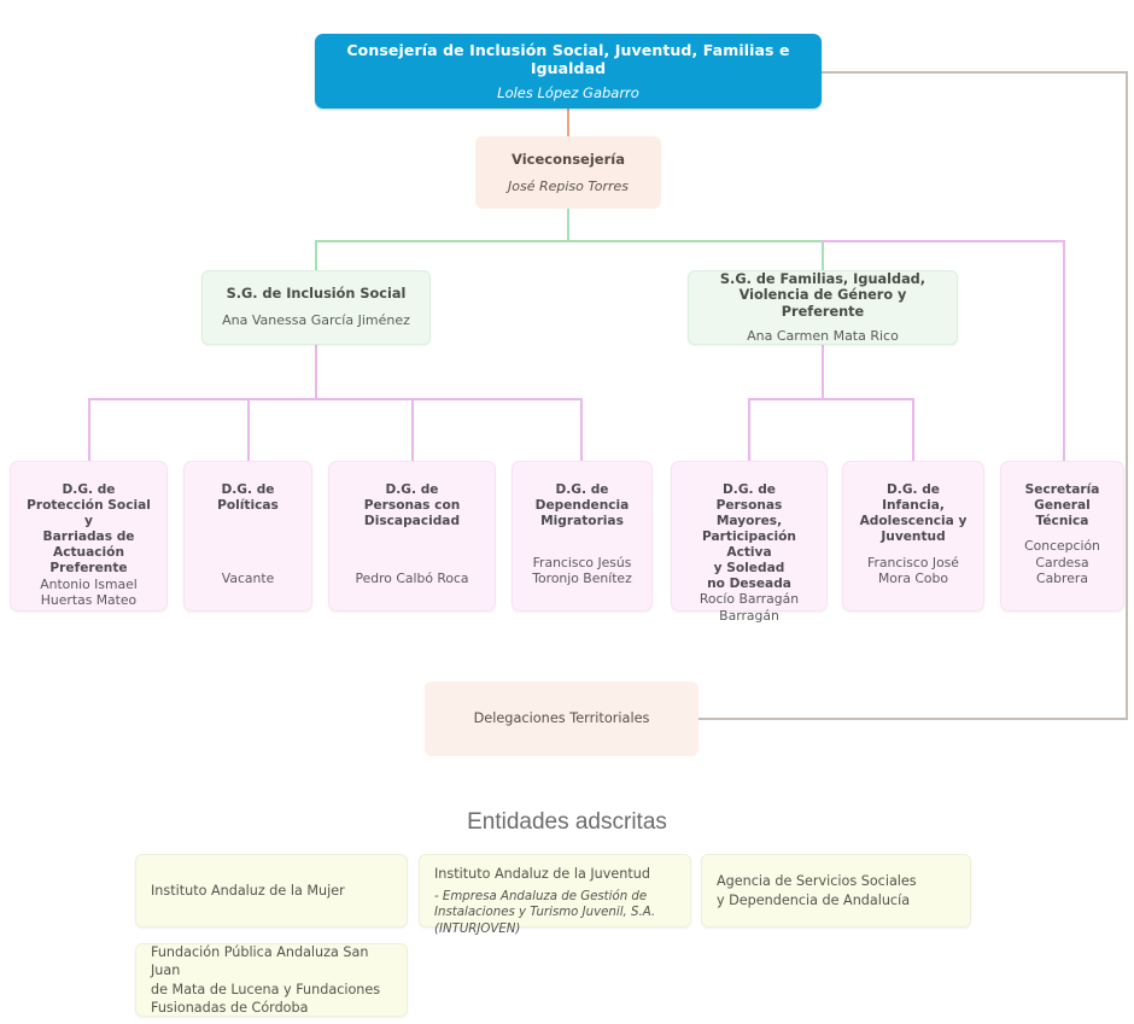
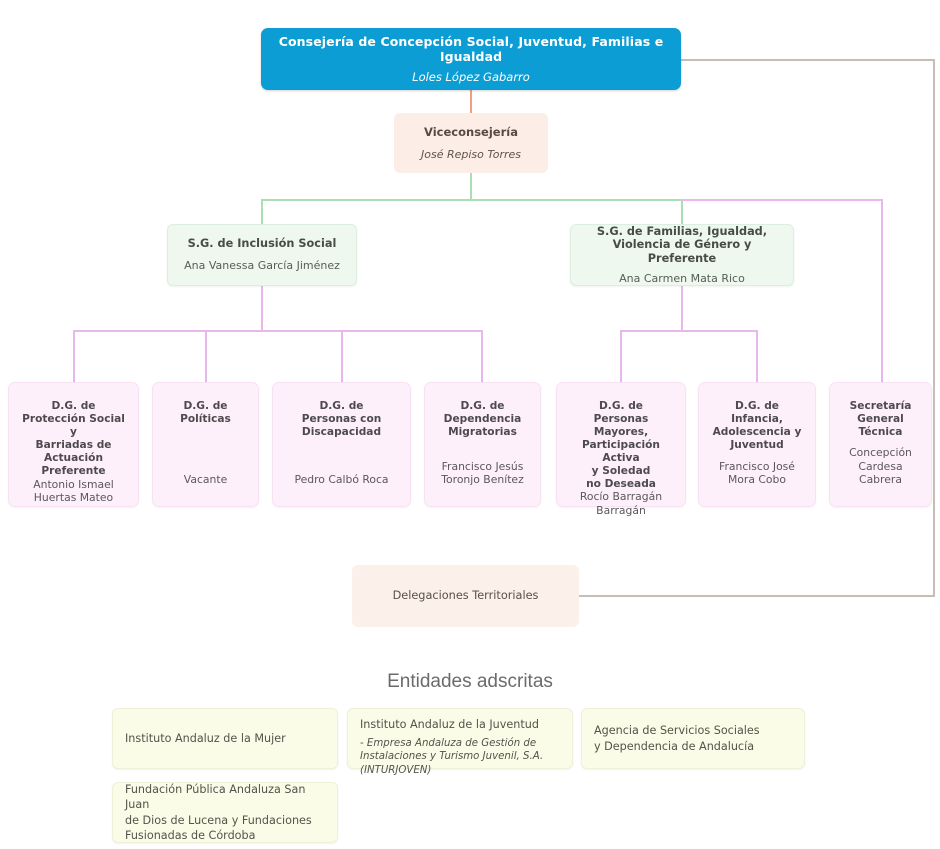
- Consejería de Inclusión Social, Juventud, Familias e Igualdad
+ Consejería de Concepción Social, Juventud, Familias e Igualdad
  Loles López Gabarro
  Viceconsejería
  José Repiso Torres
  S.G. de Inclusión Social
  Ana Vanessa García Jiménez
  S.G. de Familias, Igualdad,
  Violencia de Género y Preferente
  Ana Carmen Mata Rico
  D.G. de
  Protección Social y
  Barriadas de
  Actuación Preferente
  Antonio Ismael
  Huertas Mateo
  D.G. de
  Políticas
  Vacante
  D.G. de
  Personas con
  Discapacidad
  Pedro Calbó Roca
  D.G. de
  Dependencia
  Migratorias
  Francisco Jesús
  Toronjo Benítez
  D.G. de
  Personas Mayores,
  Participación Activa
  y Soledad
  no Deseada
  Rocío Barragán
  Barragán
  D.G. de
  Infancia,
  Adolescencia y
  Juventud
  Francisco José
  Mora Cobo
  Secretaría
  General
  Técnica
  Concepción
  Cardesa Cabrera
  Delegaciones Territoriales
  Entidades adscritas
  Instituto Andaluz de la Mujer
  Instituto Andaluz de la Juventud
  - Empresa Andaluza de Gestión de Instalaciones y Turismo Juvenil, S.A. (INTURJOVEN)
  Agencia de Servicios Sociales
  y Dependencia de Andalucía
  Fundación Pública Andaluza San Juan
- de Mata de Lucena y Fundaciones
+ de Dios de Lucena y Fundaciones
  Fusionadas de Córdoba
